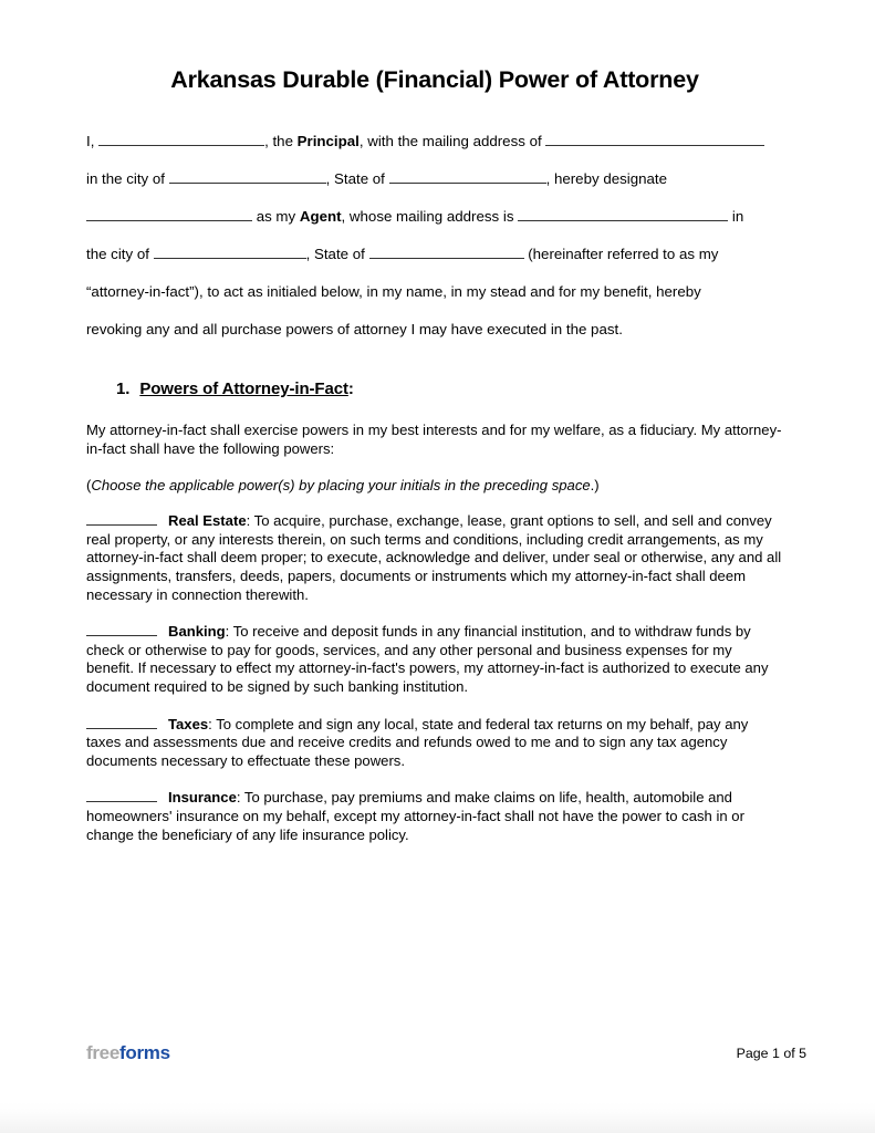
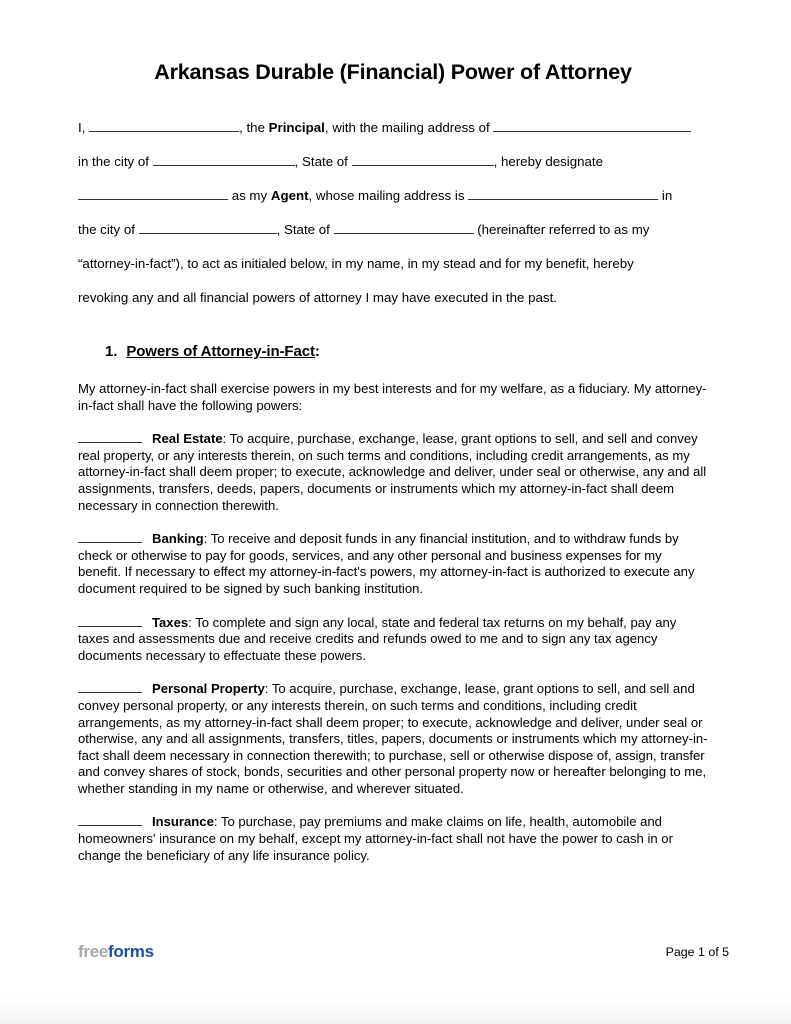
  Arkansas Durable (Financial) Power of Attorney
  I, , the Principal, with the mailing address of
  in the city of , State of , hereby designate
  as my Agent, whose mailing address is in
  the city of , State of (hereinafter referred to as my
  “attorney-in-fact”), to act as initialed below, in my name, in my stead and for my benefit, hereby
- revoking any and all purchase powers of attorney I may have executed in the past.
+ revoking any and all financial powers of attorney I may have executed in the past.
  1. Powers of Attorney-in-Fact:
  My attorney-in-fact shall exercise powers in my best interests and for my welfare, as a fiduciary. My attorney-in-fact shall have the following powers:
- (Choose the applicable power(s) by placing your initials in the preceding space.)
  Real Estate: To acquire, purchase, exchange, lease, grant options to sell, and sell and convey real property, or any interests therein, on such terms and conditions, including credit arrangements, as my attorney-in-fact shall deem proper; to execute, acknowledge and deliver, under seal or otherwise, any and all assignments, transfers, deeds, papers, documents or instruments which my attorney-in-fact shall deem necessary in connection therewith.
  Banking: To receive and deposit funds in any financial institution, and to withdraw funds by check or otherwise to pay for goods, services, and any other personal and business expenses for my benefit. If necessary to effect my attorney-in-fact's powers, my attorney-in-fact is authorized to execute any document required to be signed by such banking institution.
  Taxes: To complete and sign any local, state and federal tax returns on my behalf, pay any taxes and assessments due and receive credits and refunds owed to me and to sign any tax agency documents necessary to effectuate these powers.
+ Personal Property: To acquire, purchase, exchange, lease, grant options to sell, and sell and convey personal property, or any interests therein, on such terms and conditions, including credit arrangements, as my attorney-in-fact shall deem proper; to execute, acknowledge and deliver, under seal or otherwise, any and all assignments, transfers, titles, papers, documents or instruments which my attorney-in-fact shall deem necessary in connection therewith; to purchase, sell or otherwise dispose of, assign, transfer and convey shares of stock, bonds, securities and other personal property now or hereafter belonging to me, whether standing in my name or otherwise, and wherever situated.
  Insurance: To purchase, pay premiums and make claims on life, health, automobile and homeowners' insurance on my behalf, except my attorney-in-fact shall not have the power to cash in or change the beneficiary of any life insurance policy.
  freeforms
  Page 1 of 5
